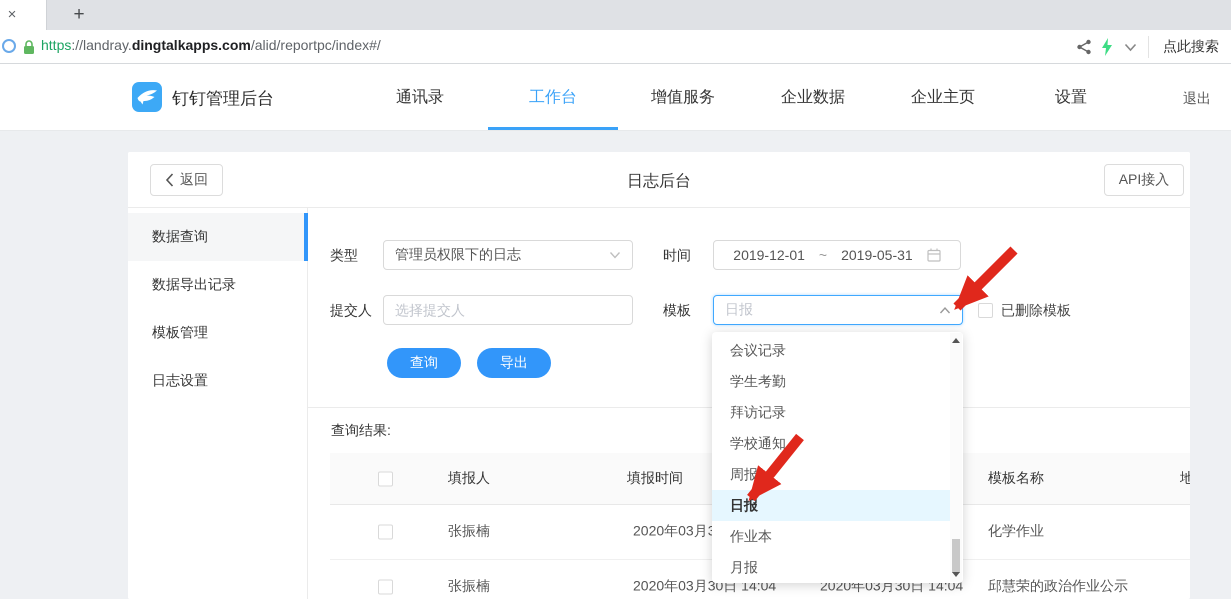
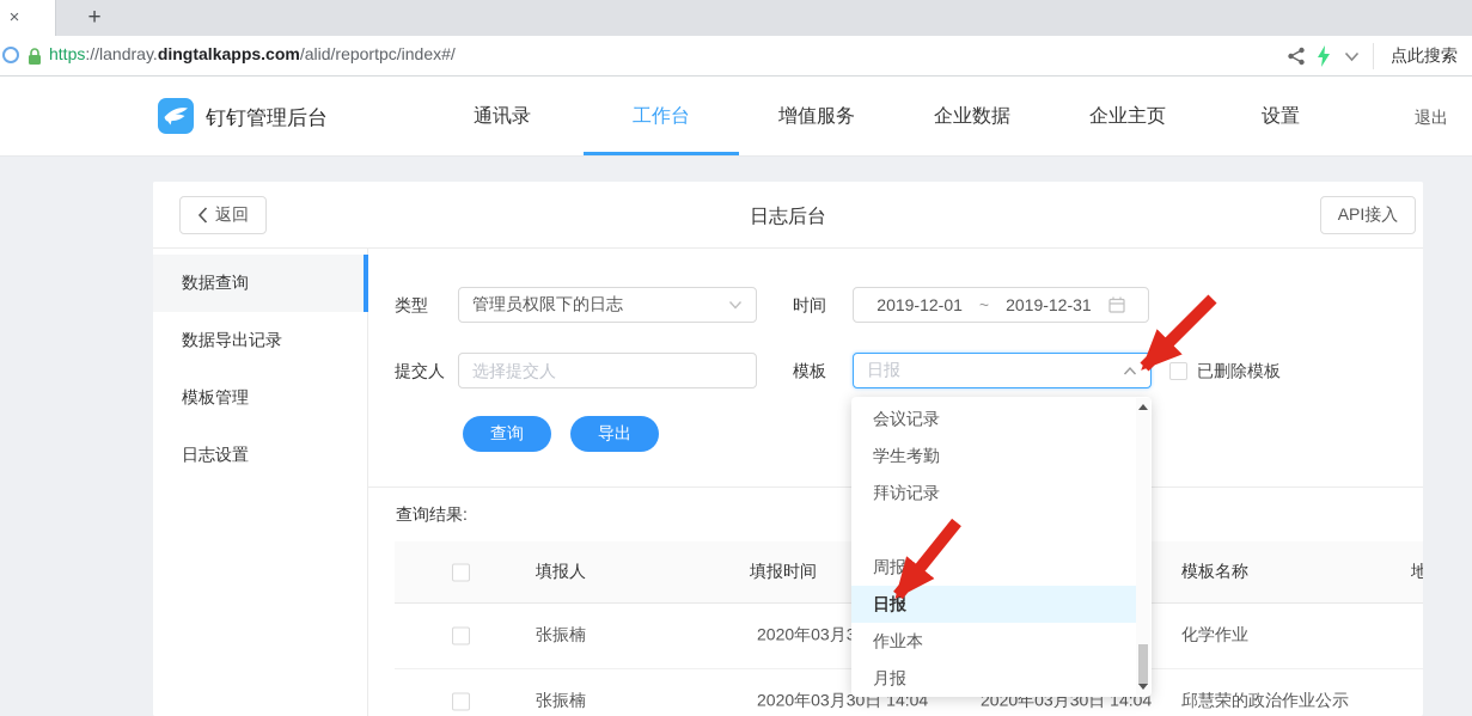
  ×
  +
  https://landray.dingtalkapps.com/alid/reportpc/index#/
  点此搜索
  钉钉管理后台
  通讯录
  工作台
  增值服务
  企业数据
  企业主页
  设置
  退出
  返回
  日志后台
  API接入
  数据查询
  数据导出记录
  模板管理
  日志设置
  类型
  管理员权限下的日志
  时间
  2019-12-01
  ~
- 2019-05-31
+ 2019-12-31
  提交人
  选择提交人
  模板
  日报
  已删除模板
  查询
  导出
  查询结果:
  填报人
  填报时间
  模板名称
  张振楠
  2020年03月
  化学作业
  张振楠
  2020年03月30日 14:04
  2020年03月30日 14:04
  邱慧荣的政治作业公示
  会议记录
  学生考勤
  拜访记录
- 学校通知
  周报
  日报
  作业本
  月报
